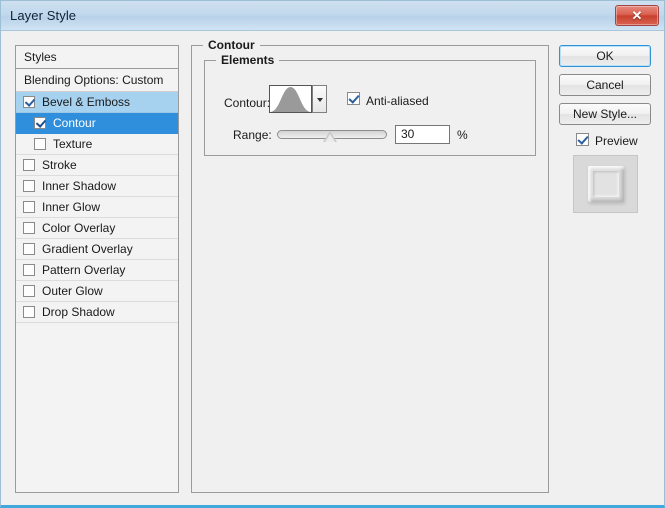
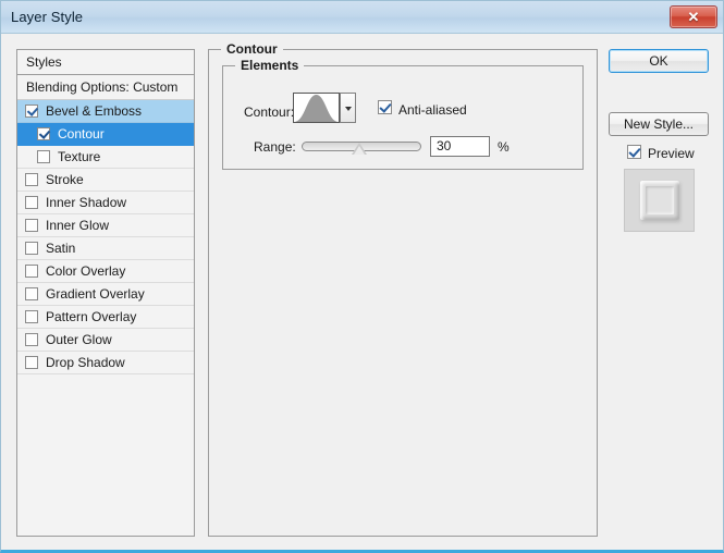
  Layer Style
  ✕
  Styles
  Blending Options: Custom
  Bevel & Emboss
  Contour
  Texture
  Stroke
  Inner Shadow
  Inner Glow
+ Satin
  Color Overlay
  Gradient Overlay
  Pattern Overlay
  Outer Glow
  Drop Shadow
  Contour
  Elements
  Contour
  Anti-aliased
  Range:
  30
  %
  OK
- Cancel
  New Style...
  Preview
